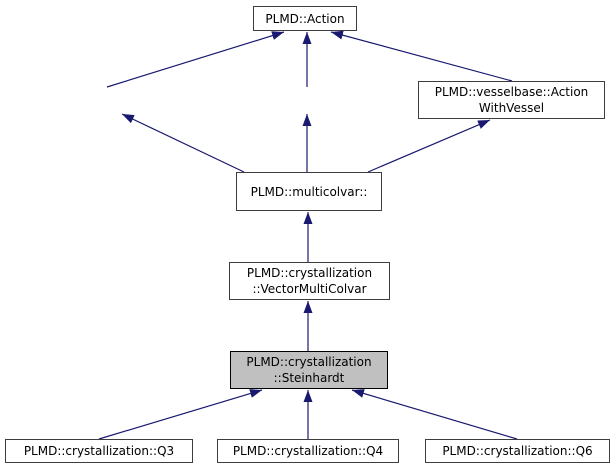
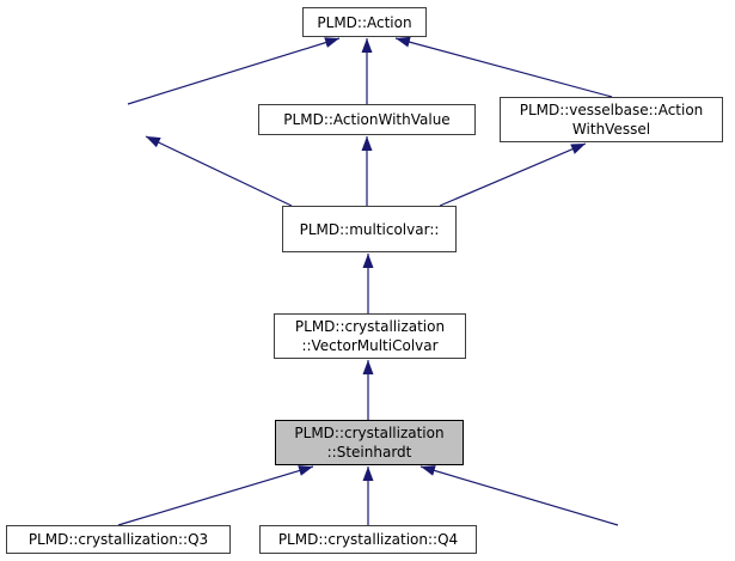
  PLMD::Action
+ PLMD::ActionWithValue
  PLMD::vesselbase::Action
  WithVessel
  PLMD::multicolvar::
  PLMD::crystallization
  ::VectorMultiColvar
  PLMD::crystallization
  ::Steinhardt
  PLMD::crystallization::Q3
  PLMD::crystallization::Q4
- PLMD::crystallization::Q6
